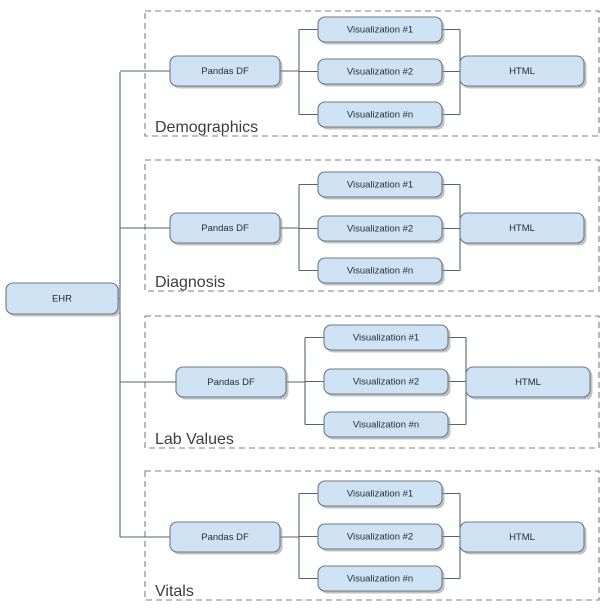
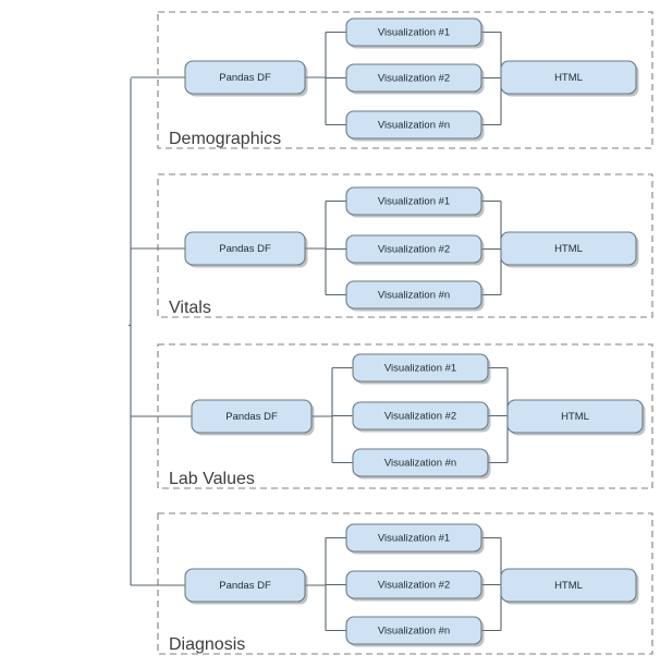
  Pandas DF
  Visualization #1
  Visualization #2
  Visualization #n
  HTML
  Demographics
  Pandas DF
  Visualization #1
  Visualization #2
  Visualization #n
  HTML
- Diagnosis
+ Vitals
  Pandas DF
  Visualization #1
  Visualization #2
  Visualization #n
  HTML
  Lab Values
  Pandas DF
  Visualization #1
  Visualization #2
  Visualization #n
  HTML
- Vitals
+ Diagnosis
- EHR
